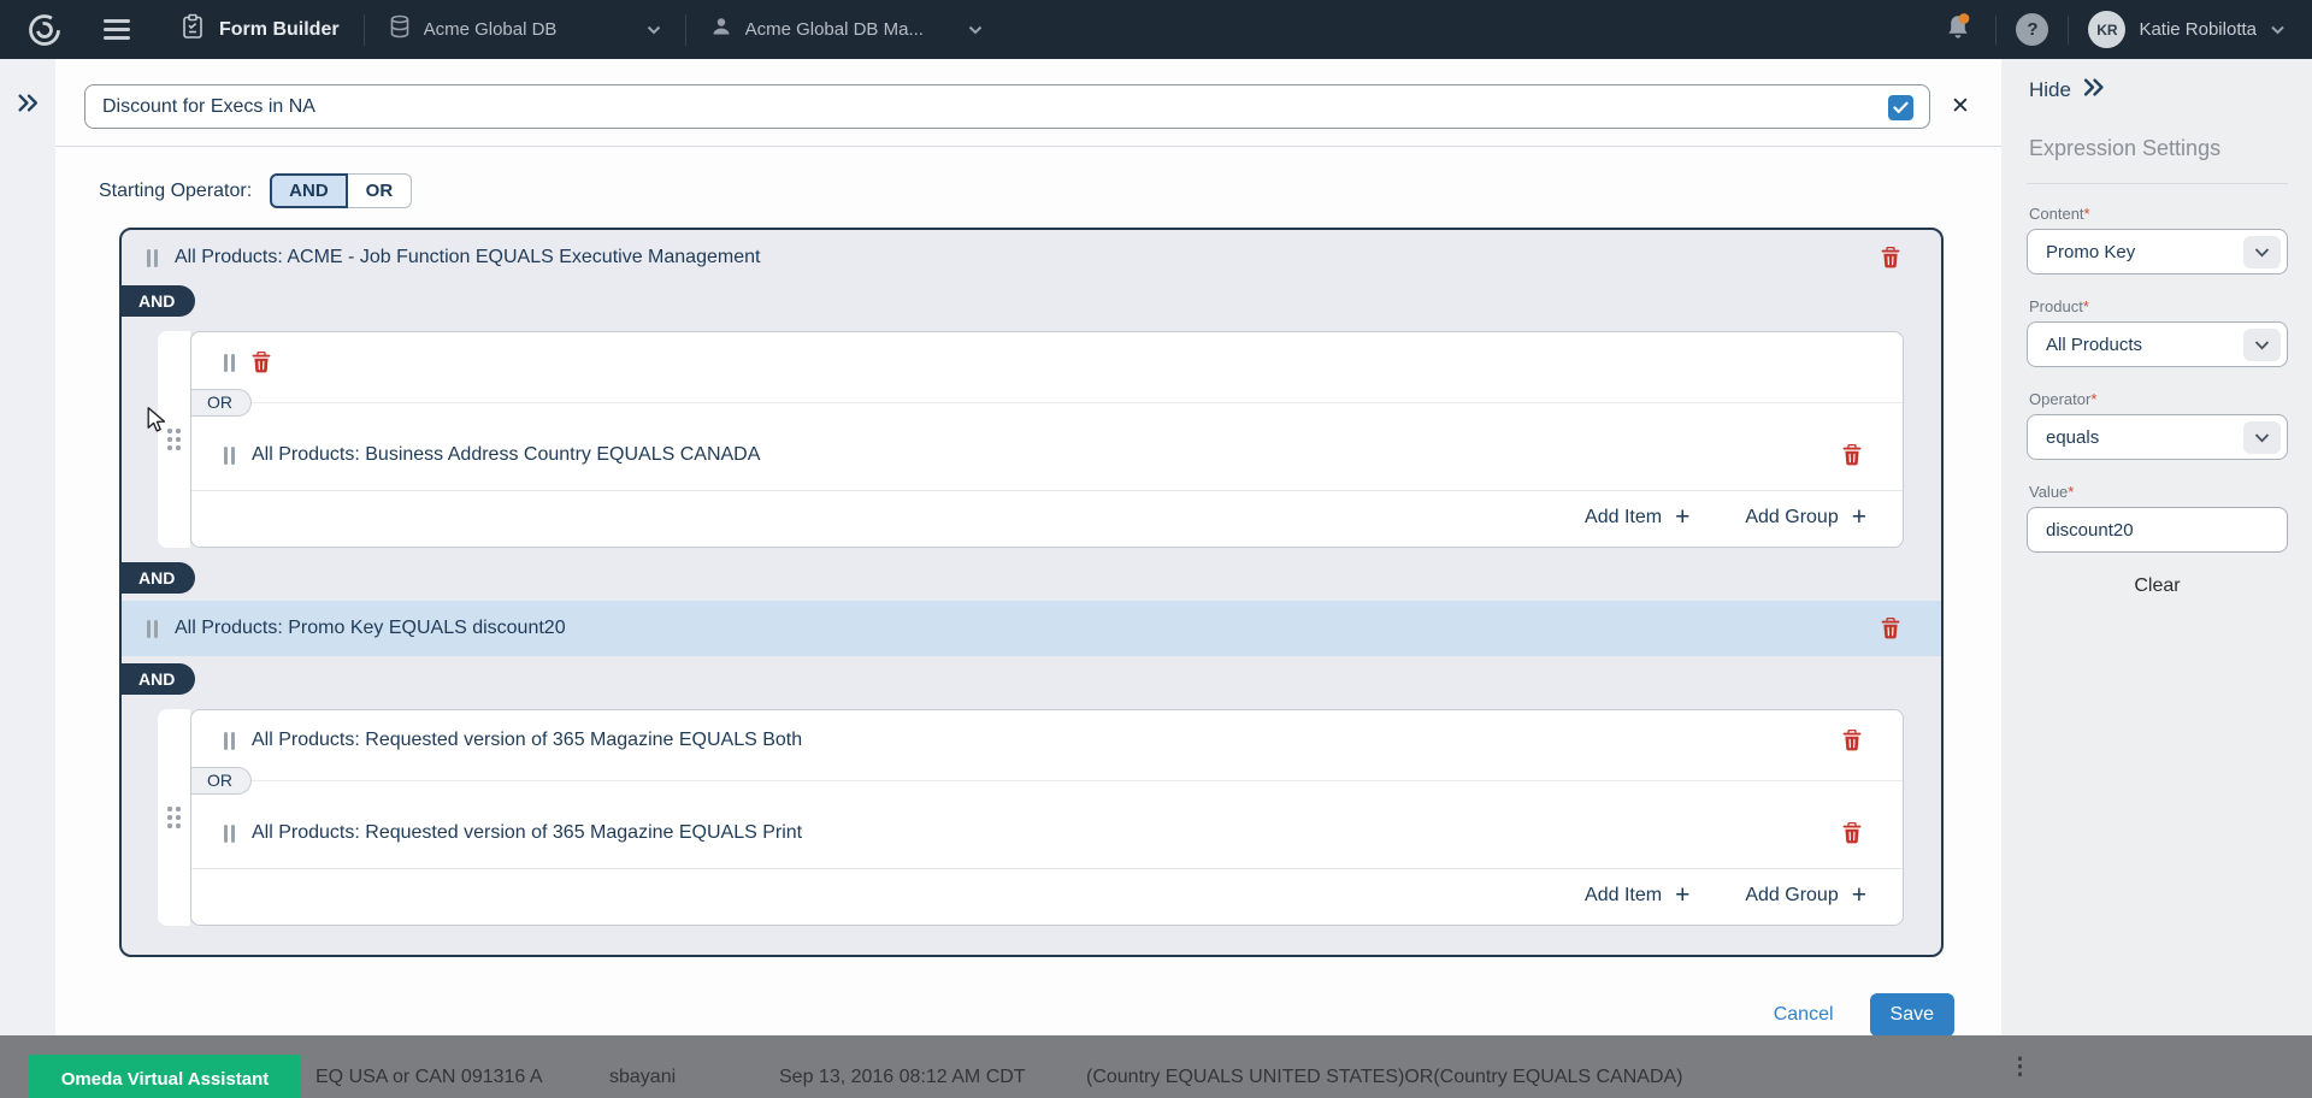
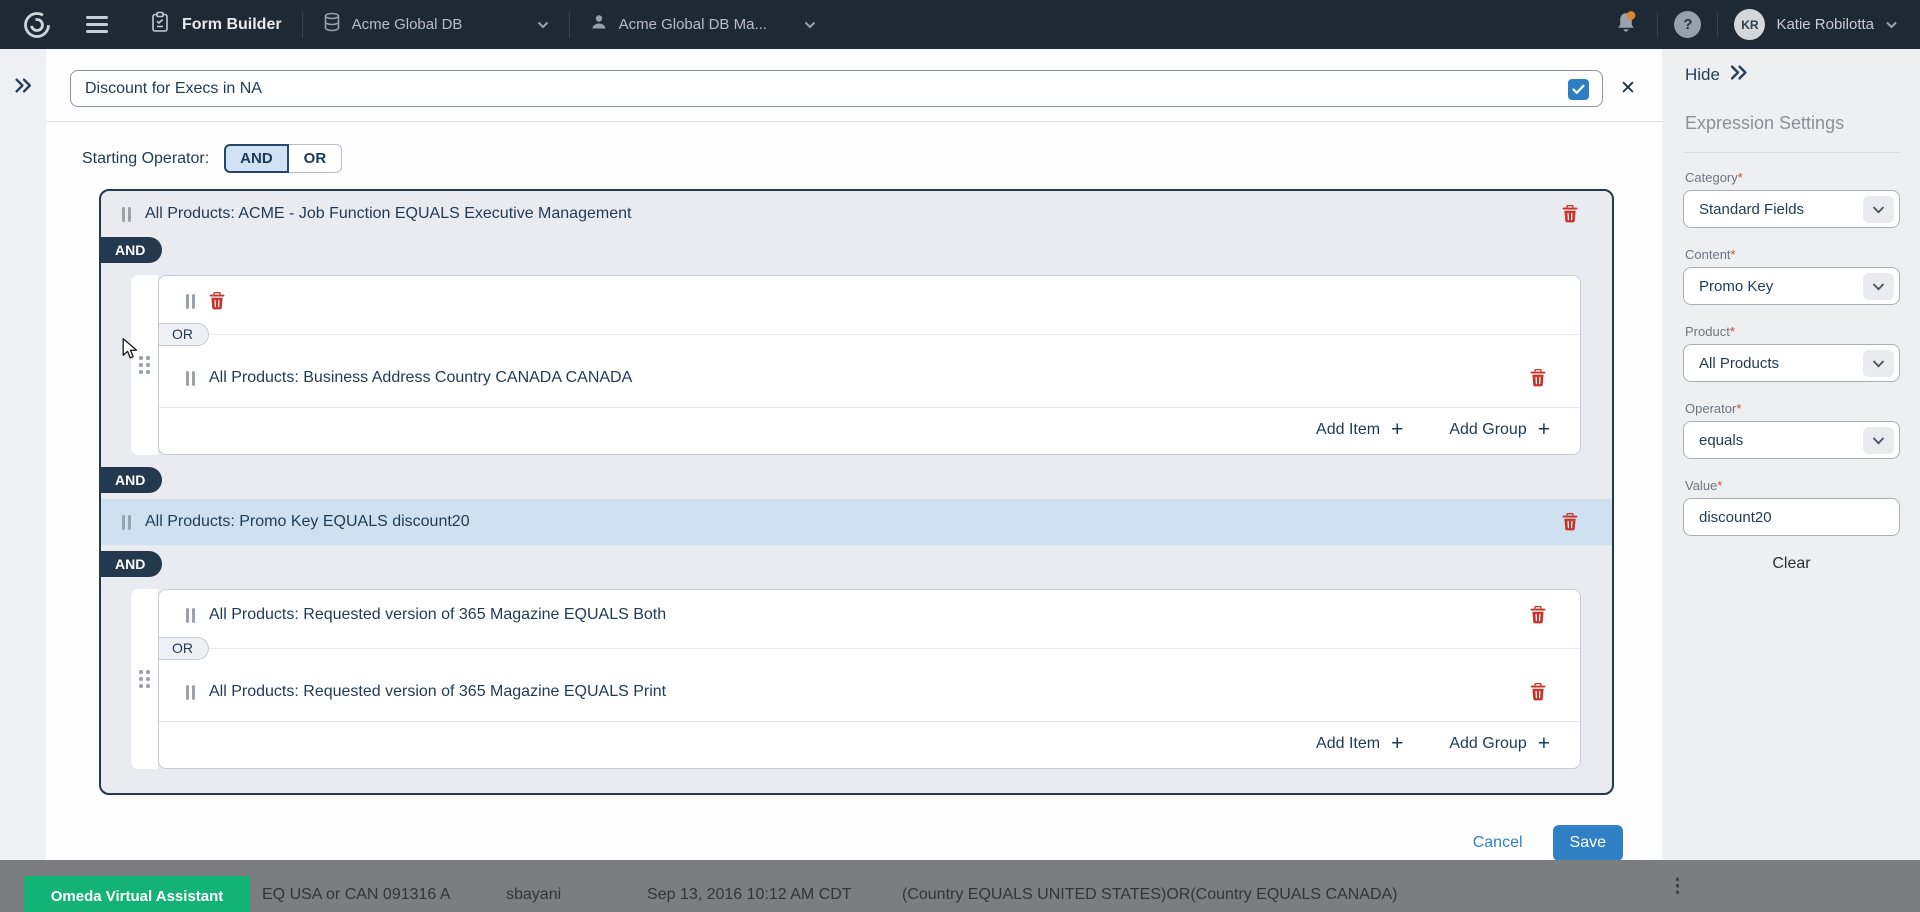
  Form Builder
  Acme Global DB
  Acme Global DB Ma...
  ?
  KR
  Katie Robilotta
  Discount for Execs in NA
  ✕
  Starting Operator:
  AND
  OR
  All Products: ACME - Job Function EQUALS Executive Management
  AND
  OR
- All Products: Business Address Country EQUALS CANADA
+ All Products: Business Address Country CANADA CANADA
  Add Item
  +
  Add Group
  +
  AND
  All Products: Promo Key EQUALS discount20
  AND
  All Products: Requested version of 365 Magazine EQUALS Both
  OR
  All Products: Requested version of 365 Magazine EQUALS Print
  Add Item
  +
  Add Group
  +
  Cancel
  Save
  Hide
  Expression Settings
+ Category*
+ Standard Fields
  Content*
  Promo Key
  Product*
  All Products
  Operator*
  equals
  Value*
  discount20
  Clear
  EQ USA or CAN 091316 A
  sbayani
- Sep 13, 2016 08:12 AM CDT
+ Sep 13, 2016 10:12 AM CDT
  (Country EQUALS UNITED STATES)OR(Country EQUALS CANADA)
  ⋮
  Omeda Virtual Assistant
